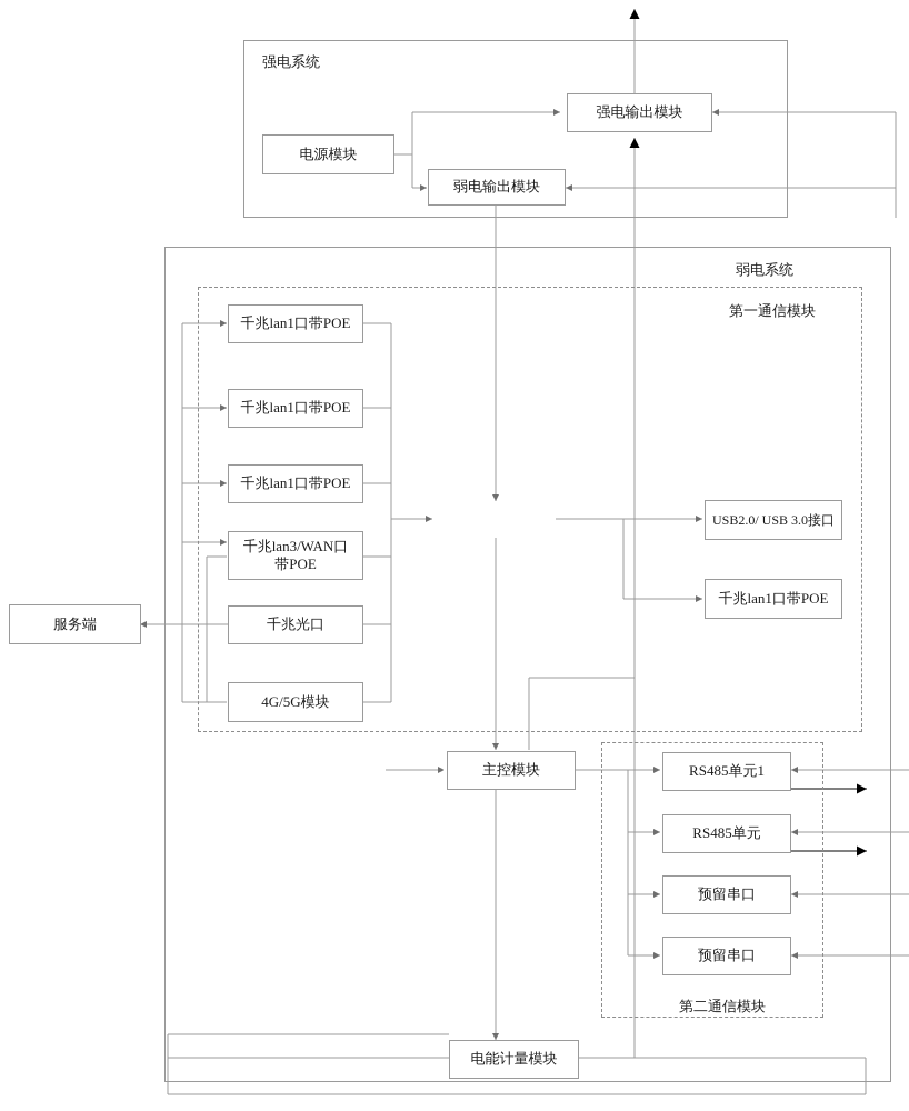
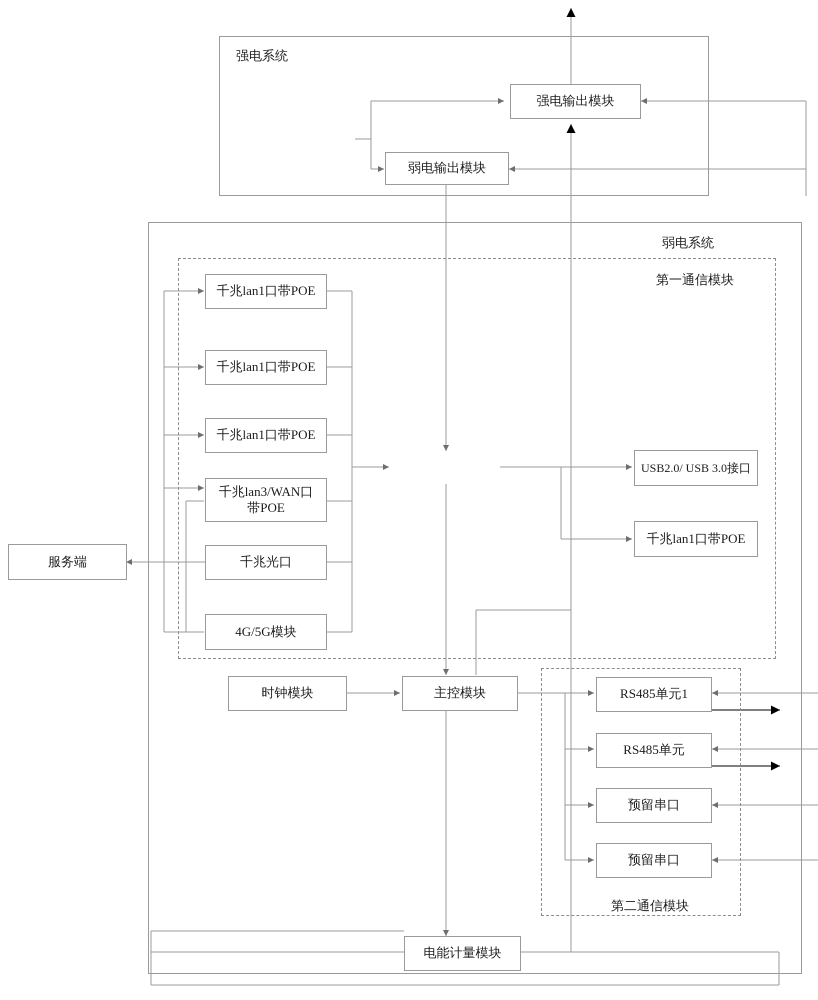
  强电系统
  弱电系统
  第一通信模块
  第二通信模块
- 电源模块
  强电输出模块
  弱电输出模块
  服务端
  千兆lan1口带POE
  千兆lan1口带POE
  千兆lan1口带POE
  千兆lan3/WAN口
  带POE
  千兆光口
  4G/5G模块
  USB2.0/ USB 3.0接口
  千兆lan1口带POE
+ 时钟模块
  主控模块
  RS485单元1
  RS485单元
  预留串口
  预留串口
  电能计量模块
